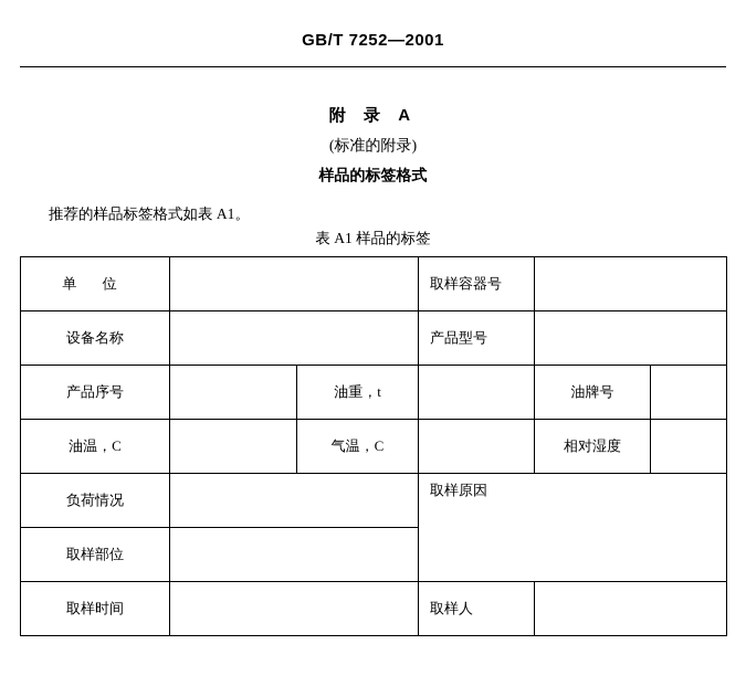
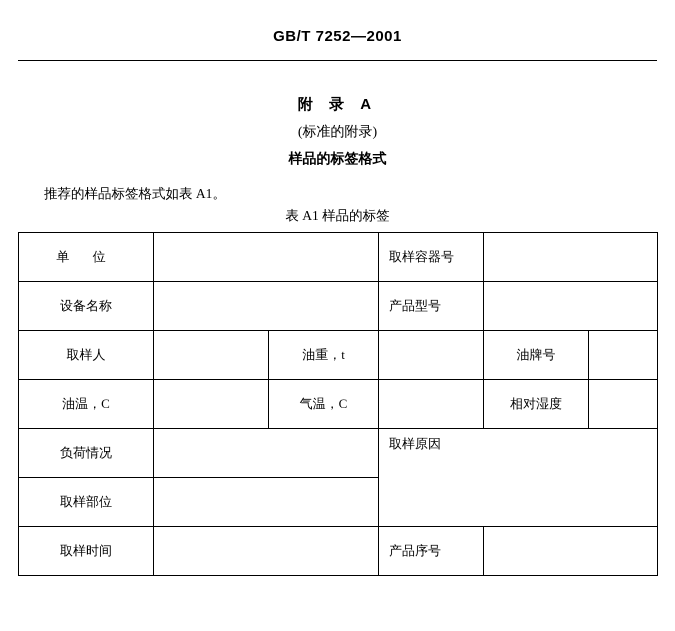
  GB/T 7252—2001
  附 录 A
  (标准的附录)
  样品的标签格式
  推荐的样品标签格式如表 A1。
  表 A1 样品的标签
  单 位		取样容器号
  设备名称		产品型号
- 产品序号		油重，t		油牌号
+ 取样人		油重，t		油牌号
  油温，C		气温，C		相对湿度
  负荷情况		取样原因
  取样部位
- 取样时间		取样人
+ 取样时间		产品序号
